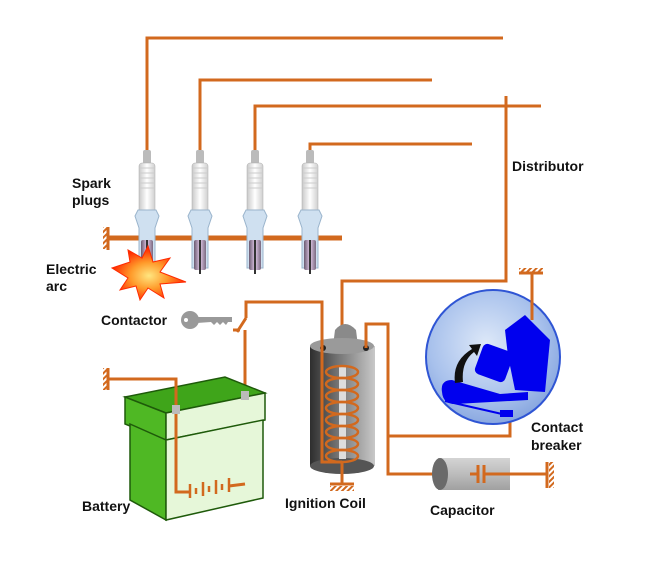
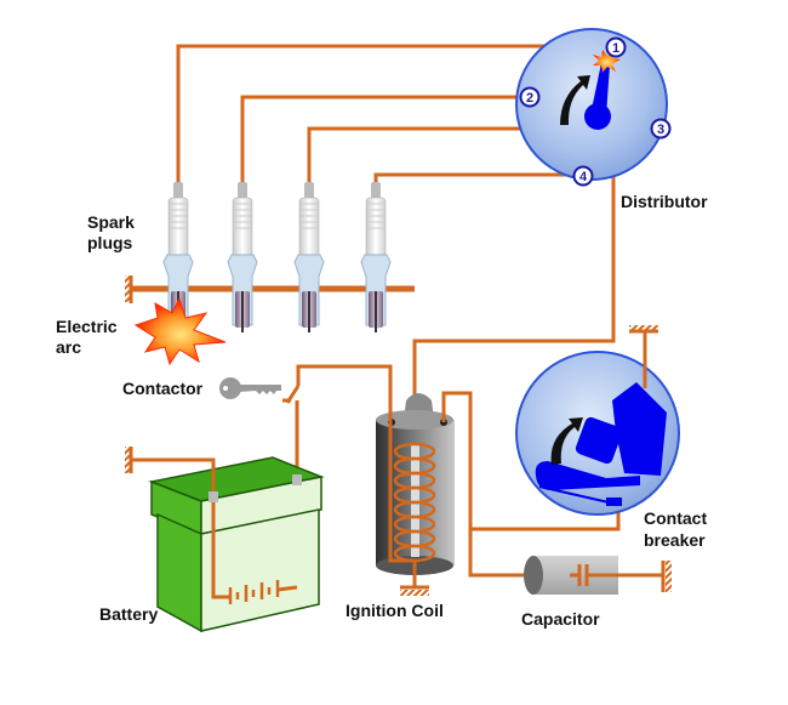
+ 1
+ 2
+ 3
+ 4
  Spark
  plugs
  Electric
  arc
  Contactor
  Battery
  Ignition Coil
  Distributor
  Contact
  breaker
  Capacitor
